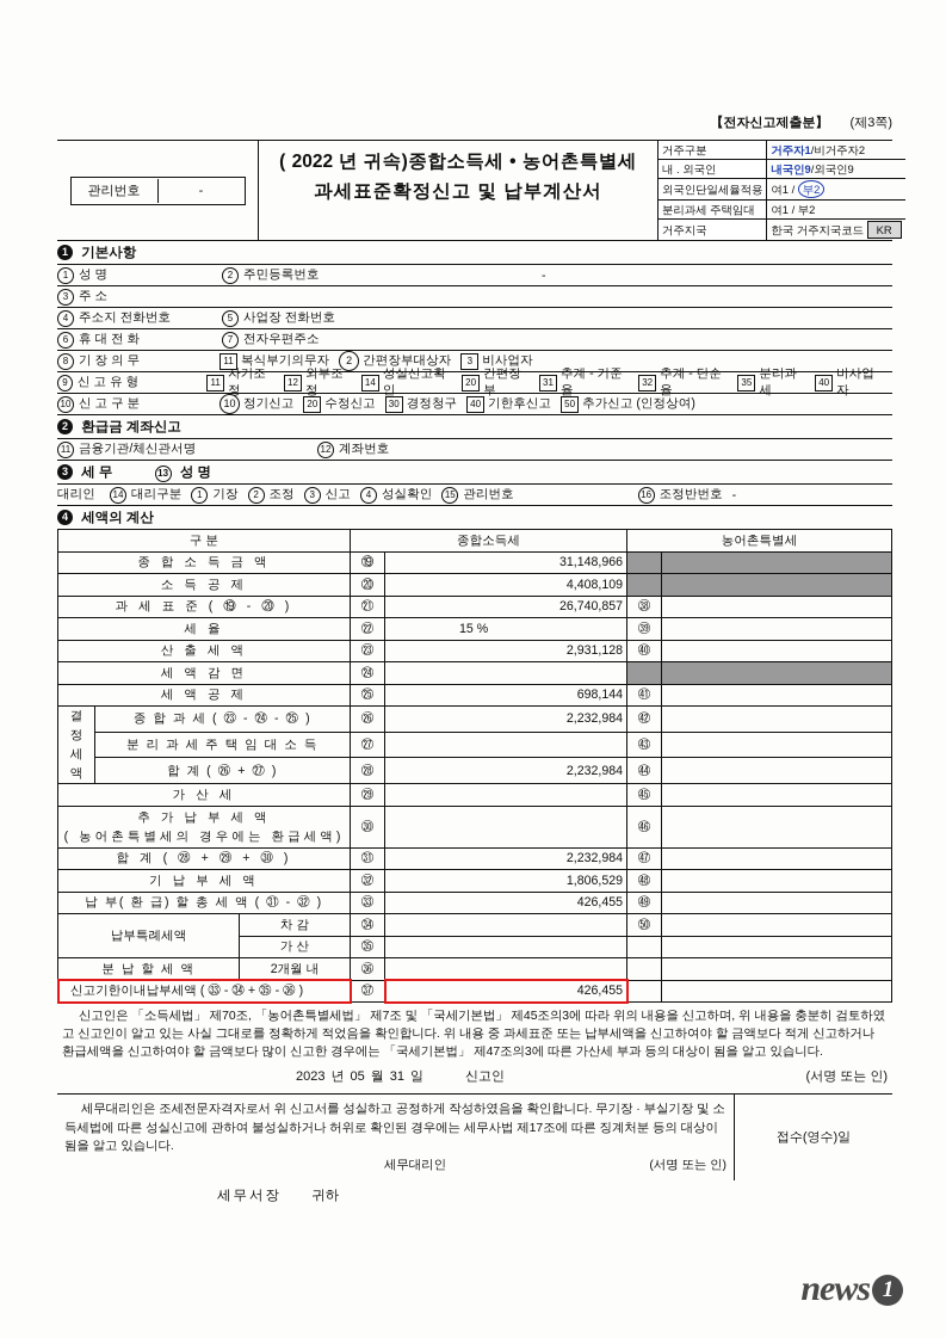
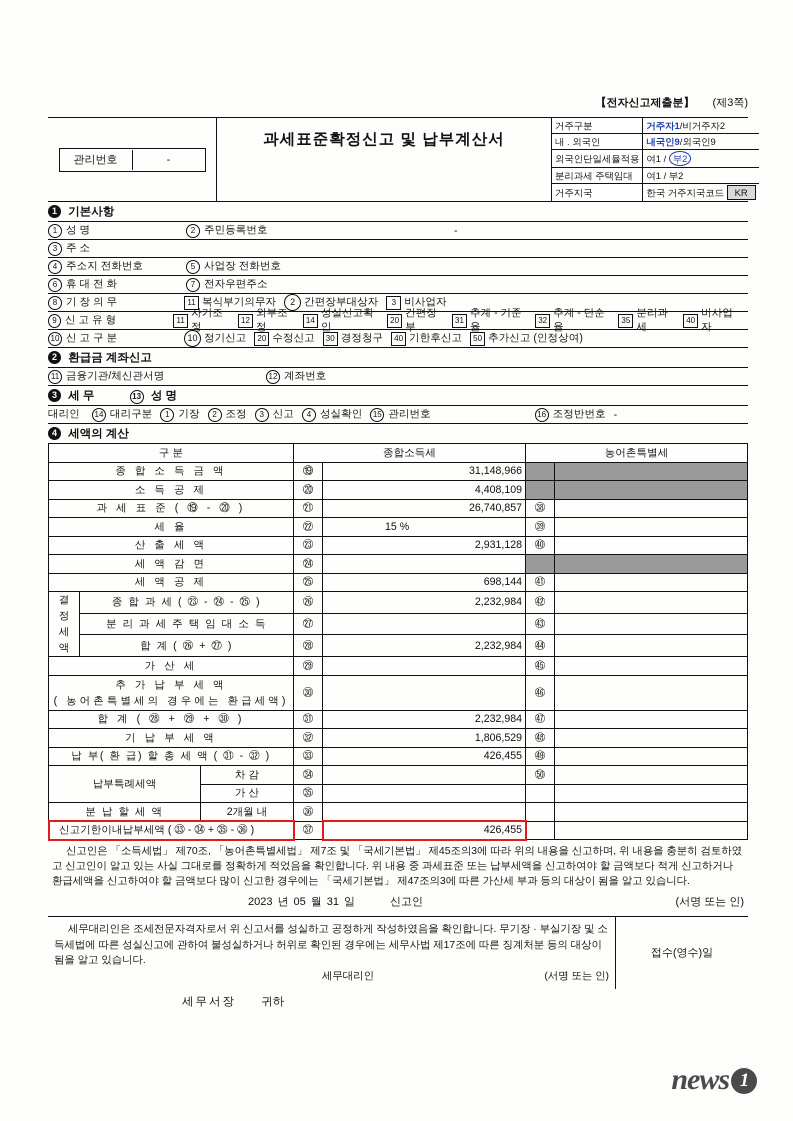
  【전자신고제출분】
  (제3쪽)
  관리번호
  -
- ( 2022 년 귀속)종합소득세 • 농어촌특별세
  과세표준확정신고 및 납부계산서
  거주구분	거주자1/비거주자2
  내 . 외국인	내국인9/외국인9
  외국인단일세율적용	여1 / 부2
  분리과세 주택임대	여1 / 부2
  거주지국	한국 거주지국코드 KR
  1 기본사항
  1
  성 명
  2
  주민등록번호
  -
  3
  주 소
  4
  주소지 전화번호
  5
  사업장 전화번호
  6
  휴 대 전 화
  7
  전자우편주소
  8
  기 장 의 무
  11
  복식부기의무자
  2
  간편장부대상자
  3
  비사업자
  9
  신 고 유 형
  11
  자기조정
  12
  외부조정
  14
  성실신고확인
  20
  간편장부
  31
  추계 - 기준율
  32
  추계 - 단순율
  35
  분리과세
  40
  비사업자
  10
  신 고 구 분
  10
  정기신고
  20
  수정신고
  30
  경정청구
  40
  기한후신고
  50
  추가신고 (인정상여)
  2 환급금 계좌신고
  11
  금융기관/체신관서명
  12
  계좌번호
  3 세 무 13 성 명
  대리인
  14
  대리구분
  1
  기장
  2
  조정
  3
  신고
  4
  성실확인
  15
  관리번호
  16
  조정반번호
  -
  4 세액의 계산
  구 분	종합소득세	농어촌특별세
  종 합 소 득 금 액	⑲	31,148,966
  소 득 공 제	⑳	4,408,109
  과 세 표 준 ( ⑲ - ⑳ )	㉑	26,740,857	㊳
  세 율	㉒	15 %	㊴
  산 출 세 액	㉓	2,931,128	㊵
  세 액 감 면	㉔
  세 액 공 제	㉕	698,144	㊶
  결정세액	종 합 과 세 ( ㉓ - ㉔ - ㉕ )	㉖	2,232,984	㊷
  분 리 과 세 주 택 임 대 소 득	㉗		㊸
  합 계 ( ㉖ + ㉗ )	㉘	2,232,984	㊹
  가 산 세	㉙		㊺
  추 가 납 부 세 액 ( 농어촌특별세의 경우에는 환급세액)	㉚		㊻
  합 계 ( ㉘ + ㉙ + ㉚ )	㉛	2,232,984	㊼
  기 납 부 세 액	㉜	1,806,529	㊽
  납 부( 환 급) 할 총 세 액 ( ㉛ - ㉜ )	㉝	426,455	㊾
  납부특례세액	차 감	㉞		㊿
  가 산	㉟
  분 납 할 세 액	2개월 내	㊱
  신고기한이내납부세액 ( ㉝ - ㉞ + ㉟ - ㊱ )	㊲	426,455
  신고인은 「소득세법」 제70조, 「농어촌특별세법」 제7조 및 「국세기본법」 제45조의3에 따라 위의 내용을 신고하며, 위 내용을 충분히 검토하였고 신고인이 알고 있는 사실 그대로를 정확하게 적었음을 확인합니다. 위 내용 중 과세표준 또는 납부세액을 신고하여야 할 금액보다 적게 신고하거나 환급세액을 신고하여야 할 금액보다 많이 신고한 경우에는 「국세기본법」 제47조의3에 따른 가산세 부과 등의 대상이 됨을 알고 있습니다.
  2023
  년
  05
  월
  31
  일
  신고인
  (서명 또는 인)
  세무대리인은 조세전문자격자로서 위 신고서를 성실하고 공정하게 작성하였음을 확인합니다. 무기장 · 부실기장 및 소득세법에 따른 성실신고에 관하여 불성실하거나 허위로 확인된 경우에는 세무사법 제17조에 따른 징계처분 등의 대상이 됨을 알고 있습니다.
  세무대리인
  (서명 또는 인)
  접수(영수)일
  세무서장 귀하
  news 1
